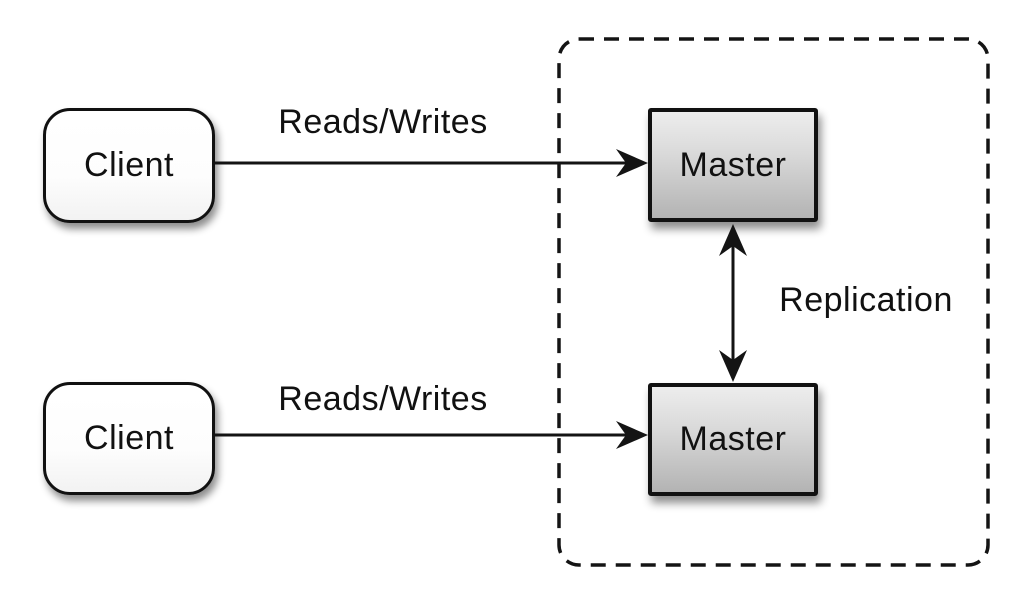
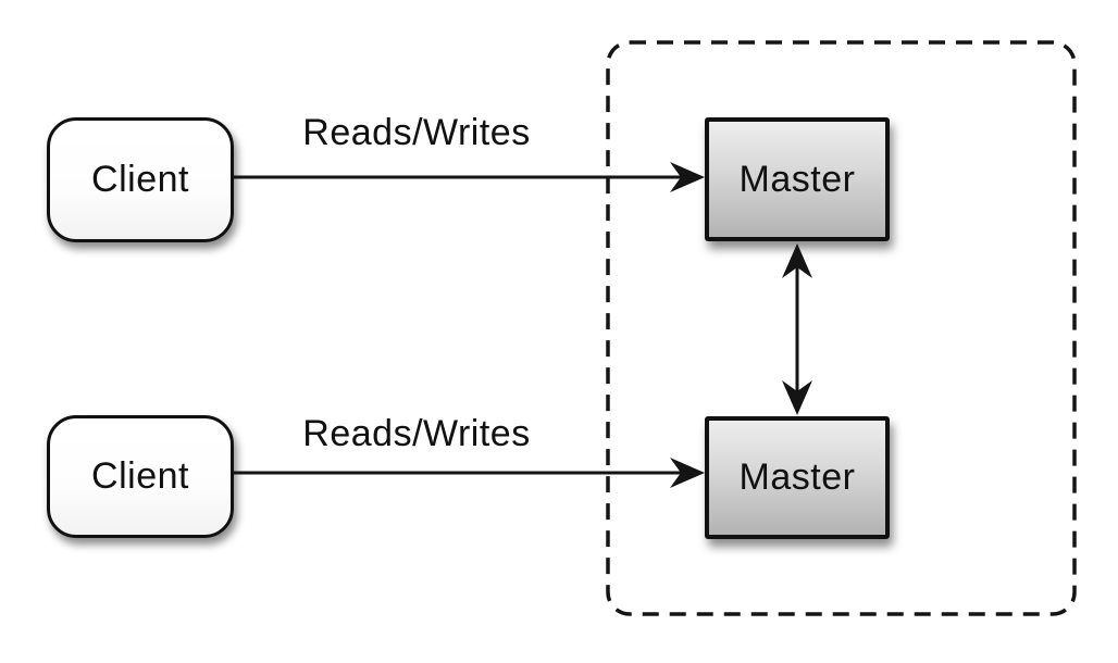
  Client
  Client
  Master
  Master
  Reads/Writes
  Reads/Writes
- Replication
